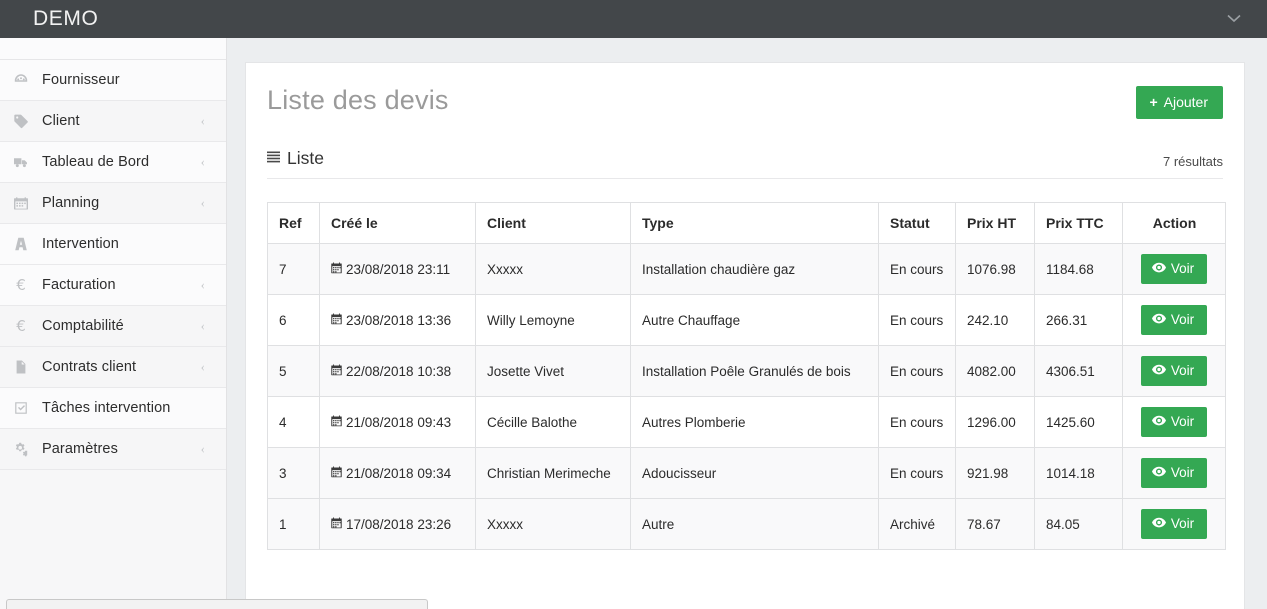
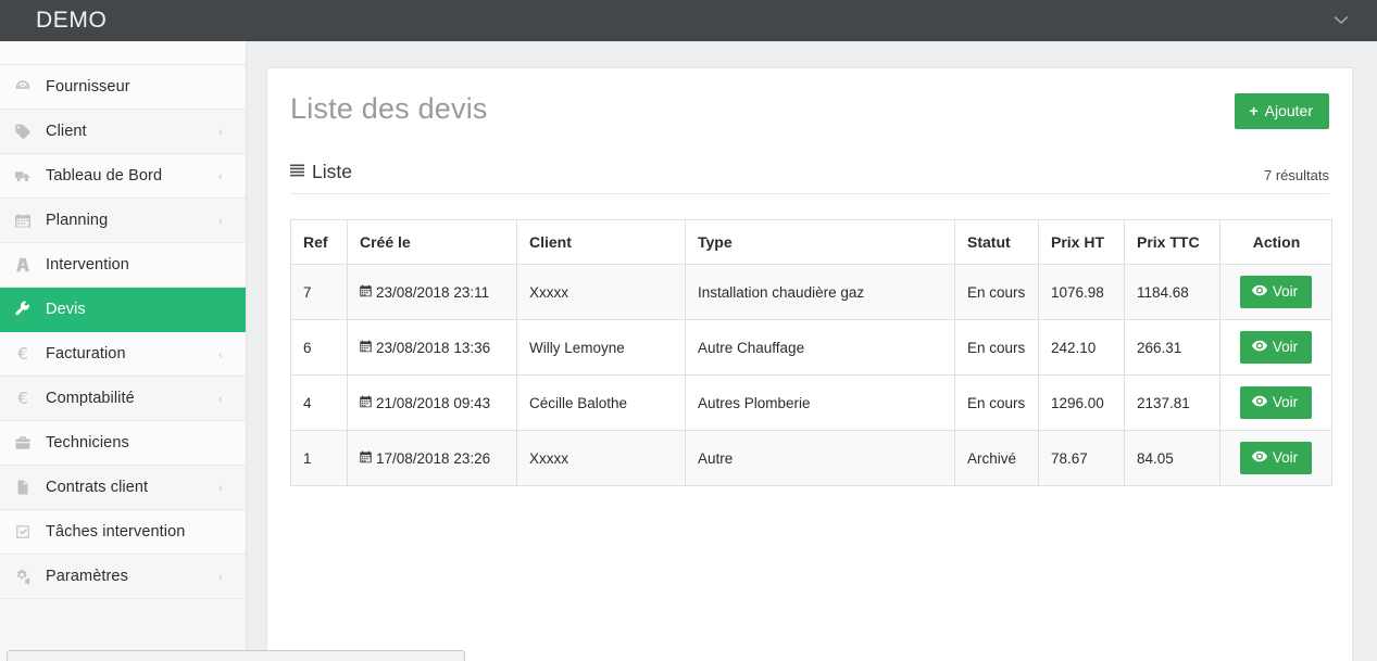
  DEMO
  Fournisseur
  Client
  ‹
  Tableau de Bord
  ‹
  Planning
  ‹
  Intervention
+ Devis
  €
  Facturation
  ‹
  €
  Comptabilité
  ‹
+ Techniciens
  Contrats client
  ‹
  Tâches intervention
  Paramètres
  ‹
  Liste des devis
  +
  Ajouter
  Liste
  7 résultats
  Ref	Créé le	Client	Type	Statut	Prix HT	Prix TTC	Action
  7	23/08/2018 23:11	Xxxxx	Installation chaudière gaz	En cours	1076.98	1184.68	Voir
  6	23/08/2018 13:36	Willy Lemoyne	Autre Chauffage	En cours	242.10	266.31	Voir
- 5	22/08/2018 10:38	Josette Vivet	Installation Poêle Granulés de bois	En cours	4082.00	4306.51	Voir
- 4	21/08/2018 09:43	Cécille Balothe	Autres Plomberie	En cours	1296.00	1425.60	Voir
+ 4	21/08/2018 09:43	Cécille Balothe	Autres Plomberie	En cours	1296.00	2137.81	Voir
- 3	21/08/2018 09:34	Christian Merimeche	Adoucisseur	En cours	921.98	1014.18	Voir
  1	17/08/2018 23:26	Xxxxx	Autre	Archivé	78.67	84.05	Voir
